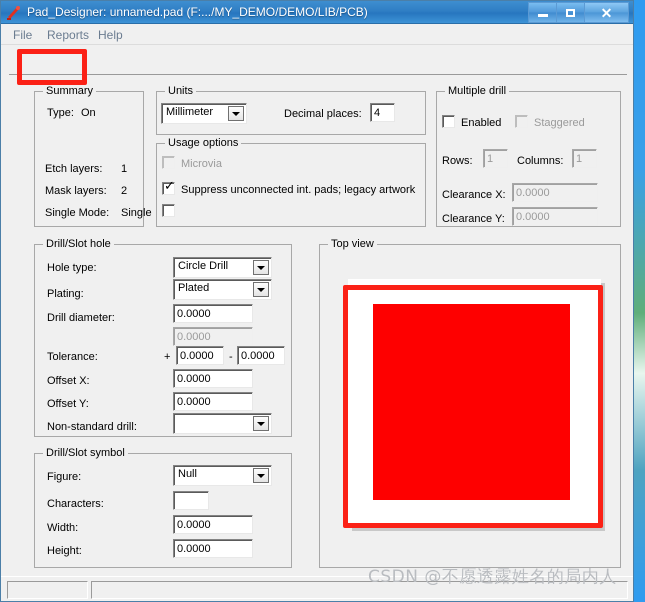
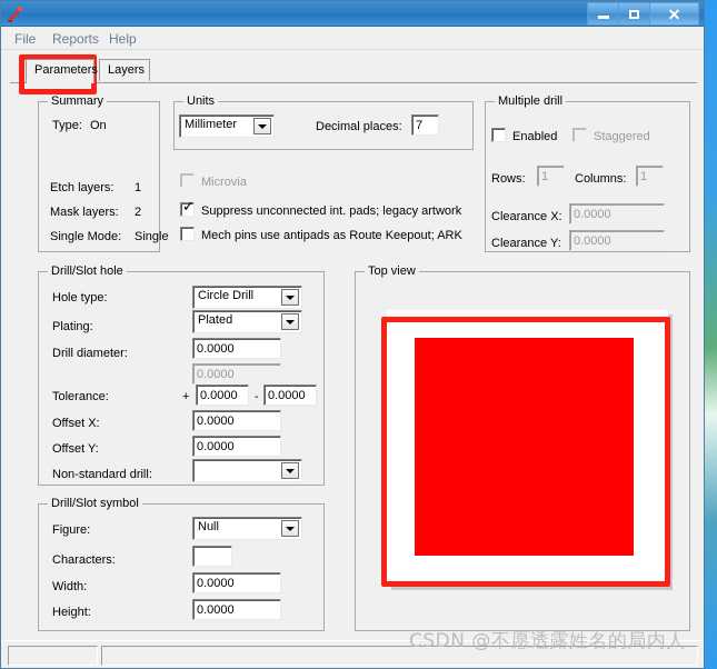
- Pad_Designer: unnamed.pad (F:.../MY_DEMO/DEMO/LIB/PCB)
  ✕
  File
  Reports
  Help
+ Parameters
+ Layers
  Summary
  Type:
  On
  Etch layers:
  1
  Mask layers:
  2
  Single Mode:
  Single
  Units
  Millimeter
  Decimal places:
- 4
+ 7
- Usage options
  Microvia
  ✓
  Suppress unconnected int. pads; legacy artwork
+ Mech pins use antipads as Route Keepout; ARK
  Multiple drill
  Enabled
  Staggered
  Rows:
  1
  Columns:
  1
  Clearance X:
  0.0000
  Clearance Y:
  0.0000
  Drill/Slot hole
  Hole type:
  Circle Drill
  Plating:
  Plated
  Drill diameter:
  0.0000
  0.0000
  Tolerance:
  +
  0.0000
  -
  0.0000
  Offset X:
  0.0000
  Offset Y:
  0.0000
  Non-standard drill:
  Drill/Slot symbol
  Figure:
  Null
  Characters:
  Width:
  0.0000
  Height:
  0.0000
  Top view
  CSDN @不愿透露姓名的局内人
